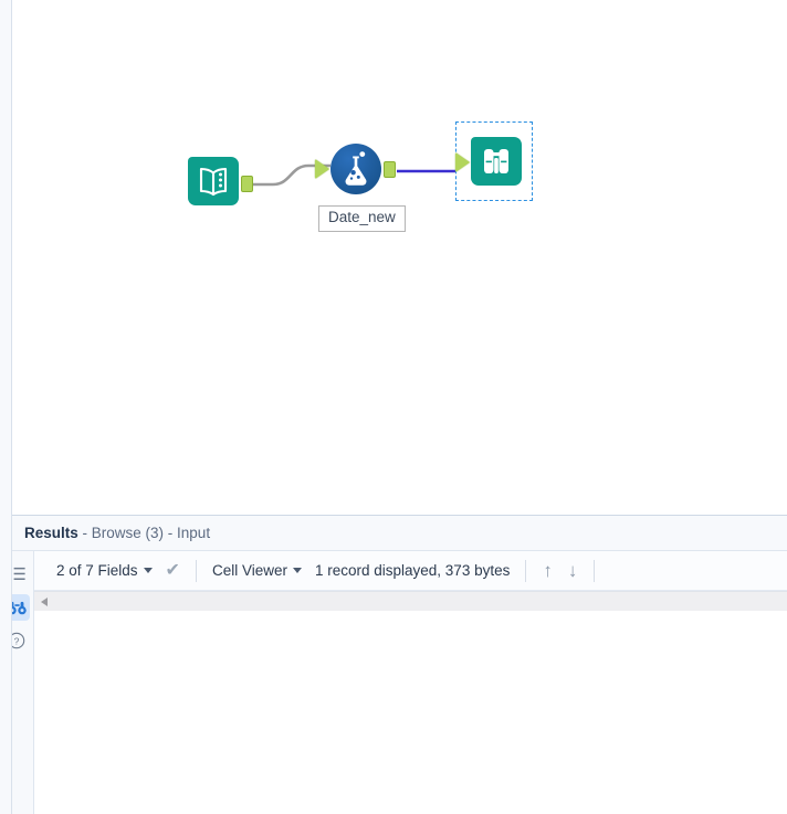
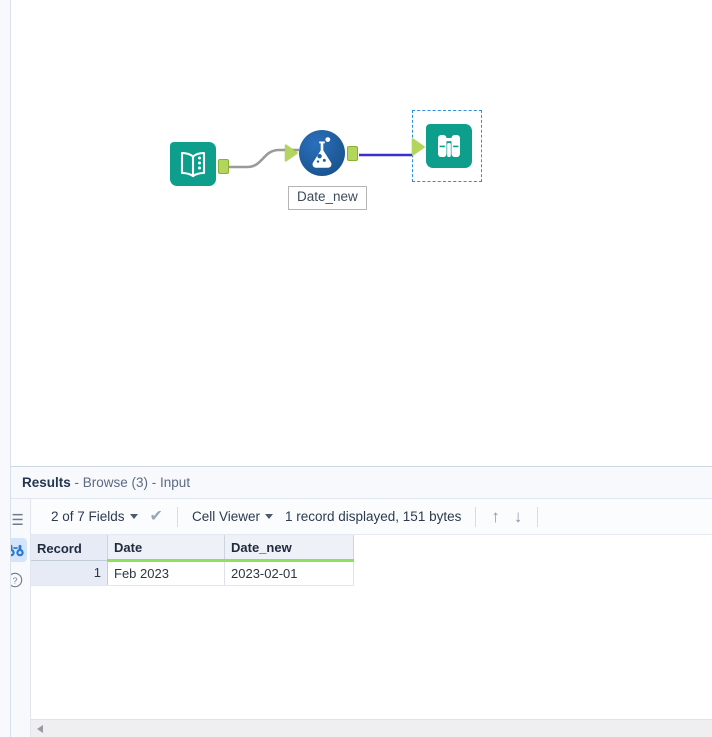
  Date_new
  Results - Browse (3) - Input
  ?
  2 of 7 Fields
  ✔
  Cell Viewer
- 1 record displayed, 373 bytes
+ 1 record displayed, 151 bytes
  ↑
  ↓
+ Record	Date	Date_new
+ 1	Feb 2023	2023-02-01
